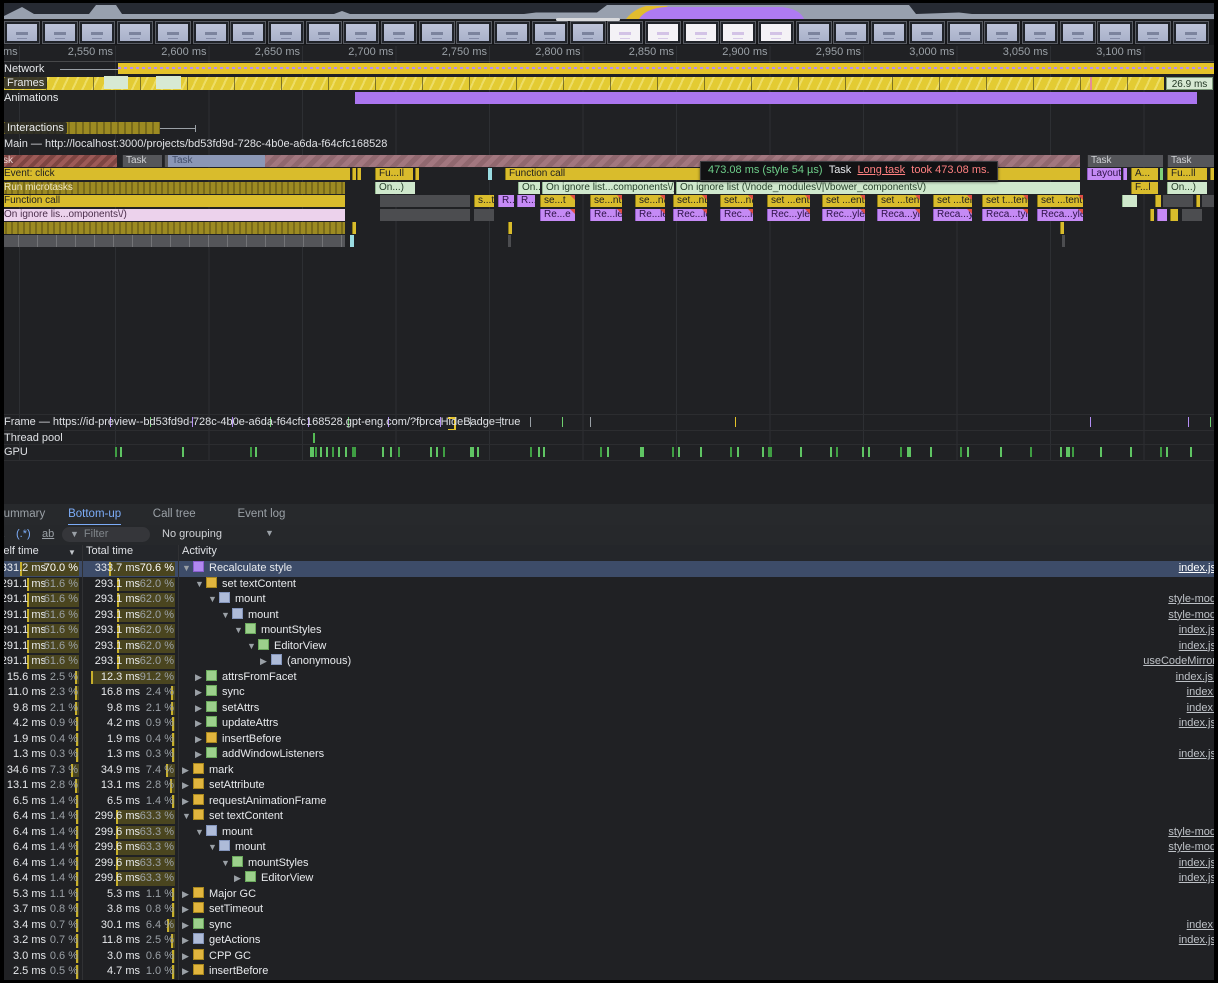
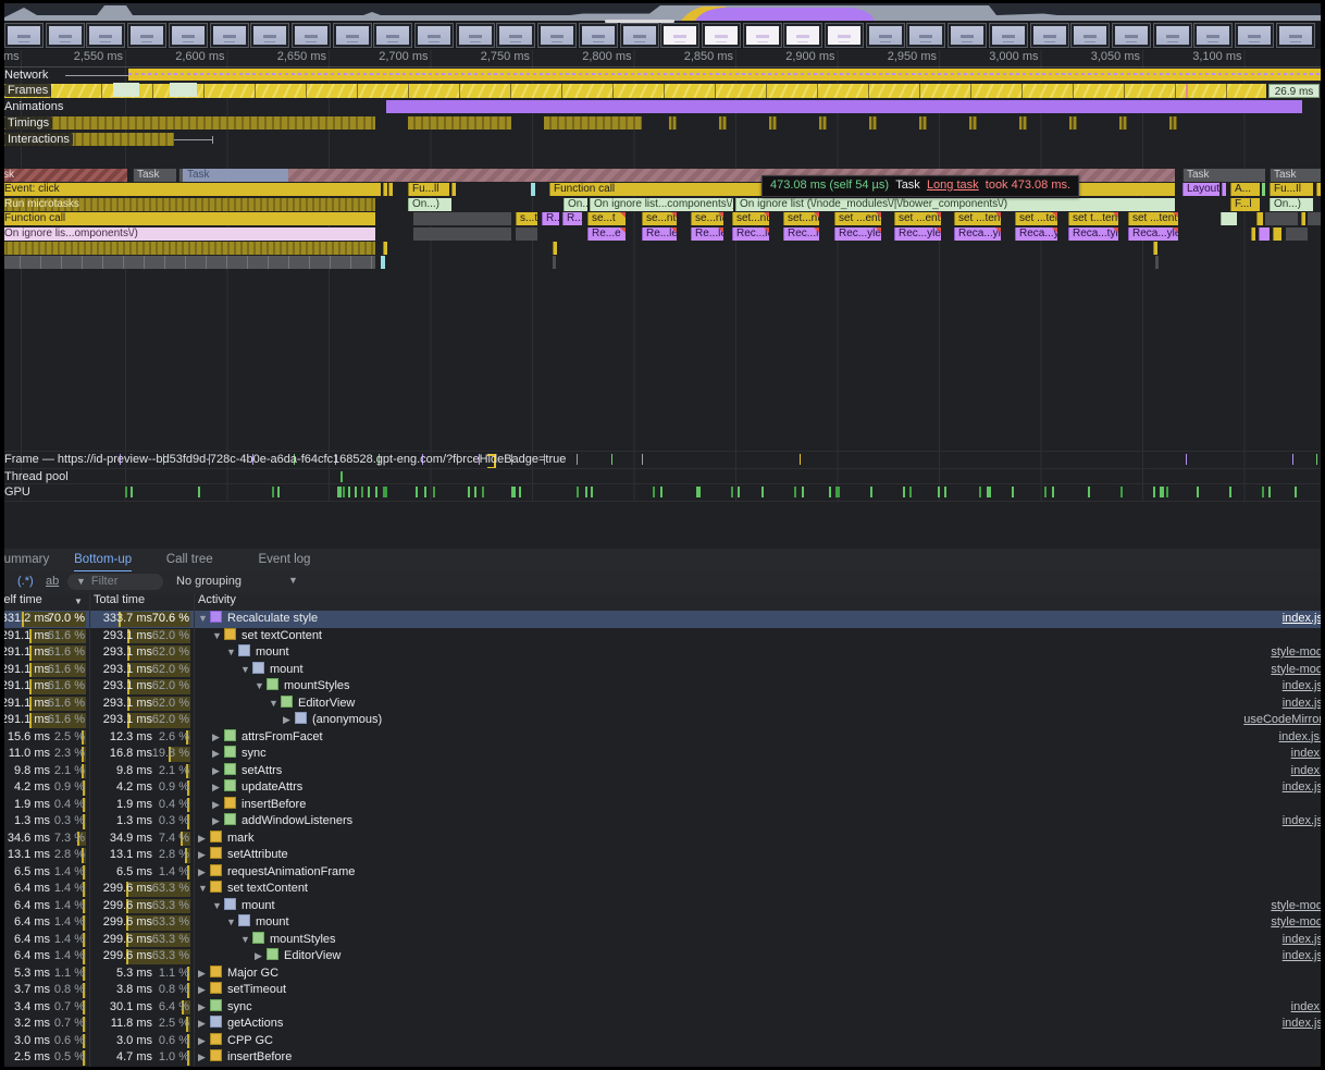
  Network
  26.9 ms
  Frames
  Animations
+ Timings
  Interactions
- Main — http://localhost:3000/projects/bd53fd9d-728c-4b0e-a6da-f64cfc168528
  sk
  Task
  Task
  Task
  Task
  Event: click
- Fu...Il
+ Fu...ll
  Function call
  Layout
  A...
- Fu...ll
+ Fu...Il
  Run microtasks
  On...)
  On ignore list...components\/
  On ignore list (\/node_modules\/|\/bower_components\/)
  F...l
  On...)
  Function call
  s...t
  R..
  R..
  se...t
  se...nt
  se...nt
  set...nt
  set...nt
  set ...ent
  set ...ent
  set ...ten
  set ...te
  set t...ten
  set ...tent
  On ignore lis...omponents\/)
  Re...e
  Re...le
  Re...l
  Rec...l
  Rec...l
  Rec...yle
  Rec...yle
  Reca...yl
  Reca...y
  Reca...tyl
  Reca...yle
- 473.08 ms (style 54 µs) Task Long task took 473.08 ms.
+ 473.08 ms (self 54 µs) Task Long task took 473.08 ms.
  Frame — https://id-preview--bd53fd9d-728c-4b0e-a6da-f64cfc168528.gpt-eng.com/?forceHideBadge=true
  Thread pool
  GPU
  ummary
  Bottom-up
  Call tree
  Event log
  (.*)
  ab
  ▼ Filter
  No grouping
  ▼
  elf time
  ▼
  Total time
  Activity
  31.2 ms
  70.0 %
  333.7 ms
  70.6 %
  ▼ Recalculate style
  index.j
  91.1 ms
  61.6 %
  293.1 ms
  62.0 %
  ▼ set textContent
  91.1 ms
  61.6 %
  293.1 ms
  62.0 %
  ▼ mount
  style-mod
  91.1 ms
  61.6 %
  293.1 ms
  62.0 %
  ▼ mount
  style-mod
  91.1 ms
  61.6 %
  293.1 ms
  62.0 %
  ▼ mountStyles
  index.j
  91.1 ms
  61.6 %
  293.1 ms
  62.0 %
  ▼ EditorView
  index.j
  91.1 ms
  61.6 %
  293.1 ms
  62.0 %
  ▶ (anonymous)
  useCodeMirro
  15.6 ms
  2.5 %
  12.3 ms
- 91.2 %
+ 2.6 %
  ▶ attrsFromFacet
  index.js
  11.0 ms
  2.3 %
  16.8 ms
- 2.4 %
+ 19.8 %
  ▶ sync
  index
  9.8 ms
  2.1 %
  9.8 ms
  2.1 %
  ▶ setAttrs
  index
  4.2 ms
  0.9 %
  4.2 ms
  0.9 %
  ▶ updateAttrs
  index.j
  1.9 ms
  0.4 %
  1.9 ms
  0.4 %
  ▶ insertBefore
  1.3 ms
  0.3 %
  1.3 ms
  0.3 %
  ▶ addWindowListeners
  index.j
  34.6 ms
  7.3 %
  34.9 ms
  7.4 %
  ▶ mark
  13.1 ms
  2.8 %
  13.1 ms
  2.8 %
  ▶ setAttribute
  6.5 ms
  1.4 %
  6.5 ms
  1.4 %
  ▶ requestAnimationFrame
  6.4 ms
  1.4 %
  299.6 ms
  63.3 %
  ▼ set textContent
  6.4 ms
  1.4 %
  299.6 ms
  63.3 %
  ▼ mount
  style-mod
  6.4 ms
  1.4 %
  299.6 ms
  63.3 %
  ▼ mount
  style-mod
  6.4 ms
  1.4 %
  299.6 ms
  63.3 %
  ▼ mountStyles
  index.j
  6.4 ms
  1.4 %
  299.6 ms
  63.3 %
  ▶ EditorView
  index.j
  5.3 ms
  1.1 %
  5.3 ms
  1.1 %
  ▶ Major GC
  3.7 ms
  0.8 %
  3.8 ms
  0.8 %
  ▶ setTimeout
  3.4 ms
  0.7 %
  30.1 ms
  6.4 %
  ▶ sync
  index
  3.2 ms
  0.7 %
  11.8 ms
  2.5 %
  ▶ getActions
  index.j
  3.0 ms
  0.6 %
  3.0 ms
  0.6 %
  ▶ CPP GC
  2.5 ms
  0.5 %
  4.7 ms
  1.0 %
  ▶ insertBefore
